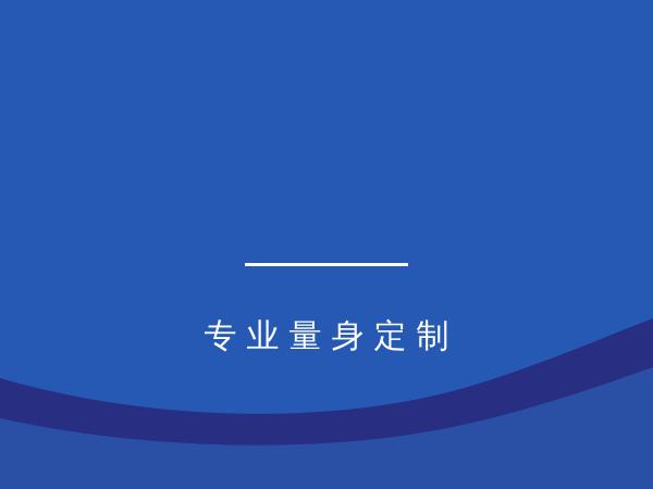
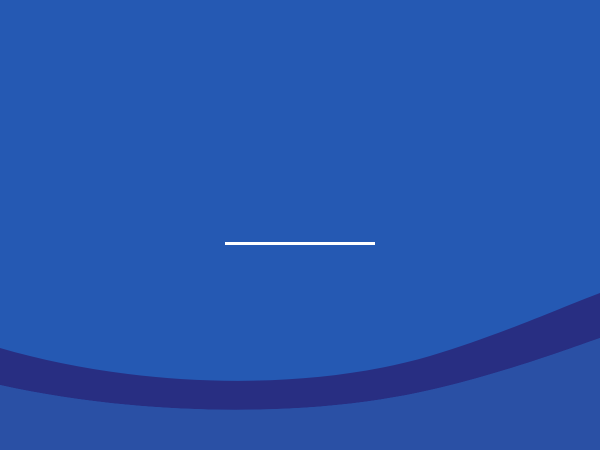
- 专业量身定制
